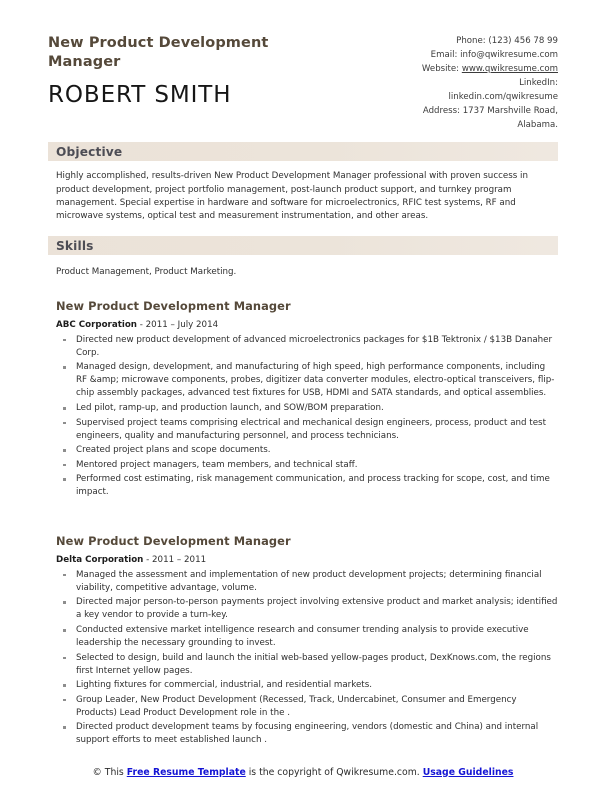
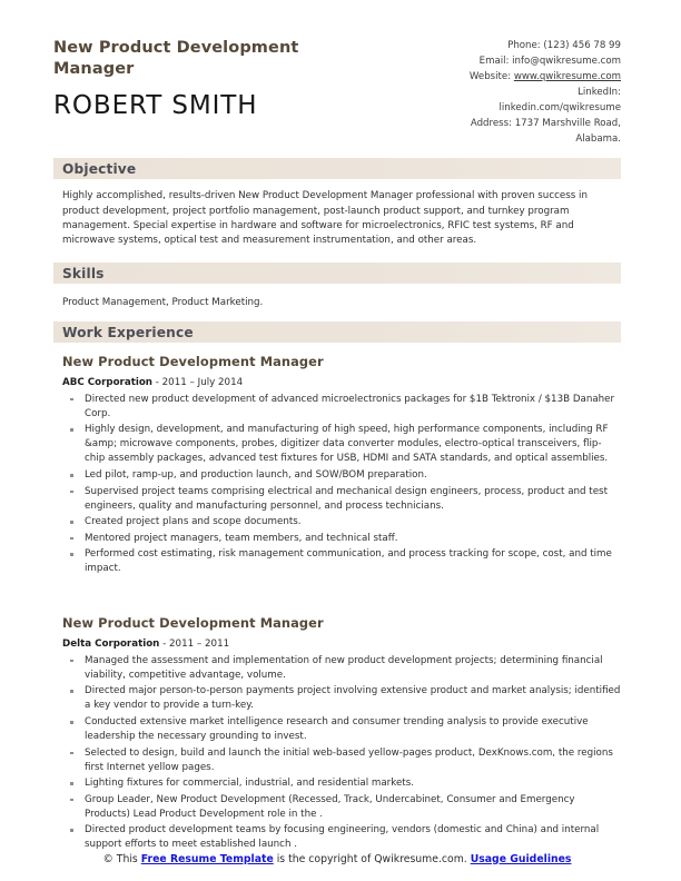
  New Product Development Manager
  ROBERT SMITH
  Phone: (123) 456 78 99
  Email: info@qwikresume.com
  Website: www.qwikresume.com
  LinkedIn:
  linkedin.com/qwikresume
  Address: 1737 Marshville Road,
  Alabama.
  Objective
  Highly accomplished, results-driven New Product Development Manager professional with proven success in product development, project portfolio management, post-launch product support, and turnkey program management. Special expertise in hardware and software for microelectronics, RFIC test systems, RF and microwave systems, optical test and measurement instrumentation, and other areas.
  Skills
  Product Management, Product Marketing.
+ Work Experience
  New Product Development Manager
  ABC Corporation - 2011 – July 2014
  Directed new product development of advanced microelectronics packages for $1B Tektronix / $13B Danaher Corp.
- Managed design, development, and manufacturing of high speed, high performance components, including RF &amp; microwave components, probes, digitizer data converter modules, electro-optical transceivers, flip-chip assembly packages, advanced test fixtures for USB, HDMI and SATA standards, and optical assemblies.
+ Highly design, development, and manufacturing of high speed, high performance components, including RF &amp; microwave components, probes, digitizer data converter modules, electro-optical transceivers, flip-chip assembly packages, advanced test fixtures for USB, HDMI and SATA standards, and optical assemblies.
  Led pilot, ramp-up, and production launch, and SOW/BOM preparation.
  Supervised project teams comprising electrical and mechanical design engineers, process, product and test engineers, quality and manufacturing personnel, and process technicians.
  Created project plans and scope documents.
  Mentored project managers, team members, and technical staff.
  Performed cost estimating, risk management communication, and process tracking for scope, cost, and time impact.
  New Product Development Manager
  Delta Corporation - 2011 – 2011
  Managed the assessment and implementation of new product development projects; determining financial viability, competitive advantage, volume.
  Directed major person-to-person payments project involving extensive product and market analysis; identified a key vendor to provide a turn-key.
  Conducted extensive market intelligence research and consumer trending analysis to provide executive leadership the necessary grounding to invest.
  Selected to design, build and launch the initial web-based yellow-pages product, DexKnows.com, the regions first Internet yellow pages.
  Lighting fixtures for commercial, industrial, and residential markets.
  Group Leader, New Product Development (Recessed, Track, Undercabinet, Consumer and Emergency Products) Lead Product Development role in the .
  Directed product development teams by focusing engineering, vendors (domestic and China) and internal support efforts to meet established launch .
  © This Free Resume Template is the copyright of Qwikresume.com. Usage Guidelines
